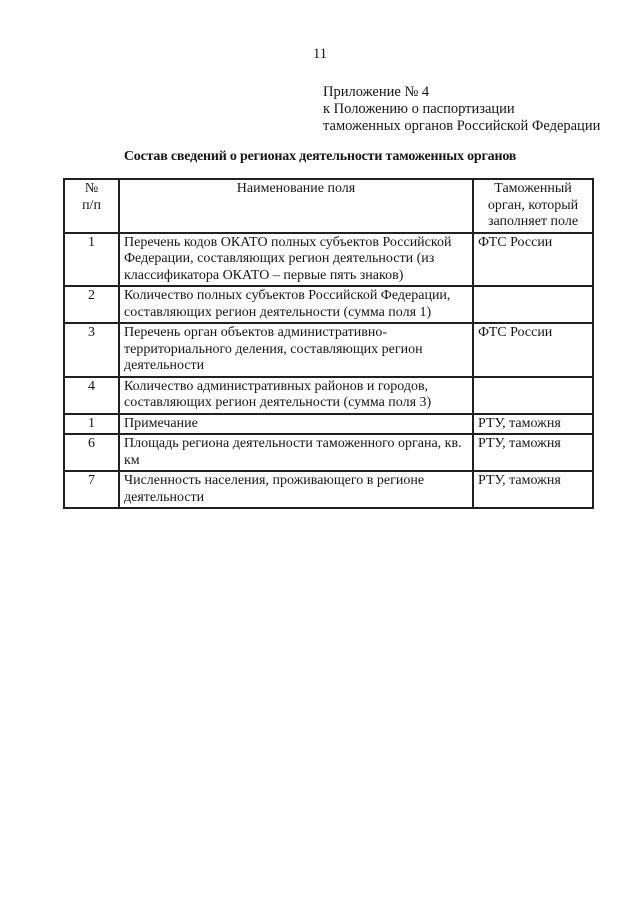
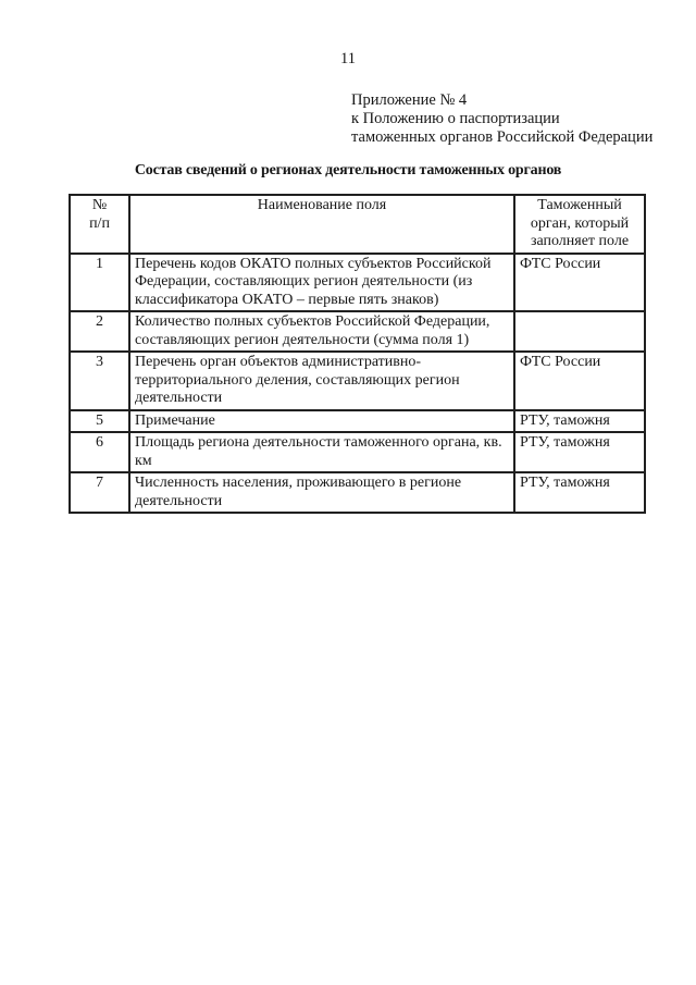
  11
  Приложение № 4
  к Положению о паспортизации
  таможенных органов Российской Федерации
  Состав сведений о регионах деятельности таможенных органов
  № п/п	Наименование поля	Таможенный орган, который заполняет поле
  1	Перечень кодов ОКАТО полных субъектов Российской Федерации, составляющих регион деятельности (из классификатора ОКАТО – первые пять знаков)	ФТС России
  2	Количество полных субъектов Российской Федерации, составляющих регион деятельности (сумма поля 1)
  3	Перечень орган объектов административно-территориального деления, составляющих регион деятельности	ФТС России
- 4	Количество административных районов и городов, составляющих регион деятельности (сумма поля 3)
- 1	Примечание	РТУ, таможня
+ 5	Примечание	РТУ, таможня
  6	Площадь региона деятельности таможенного органа, кв. км	РТУ, таможня
  7	Численность населения, проживающего в регионе деятельности	РТУ, таможня
